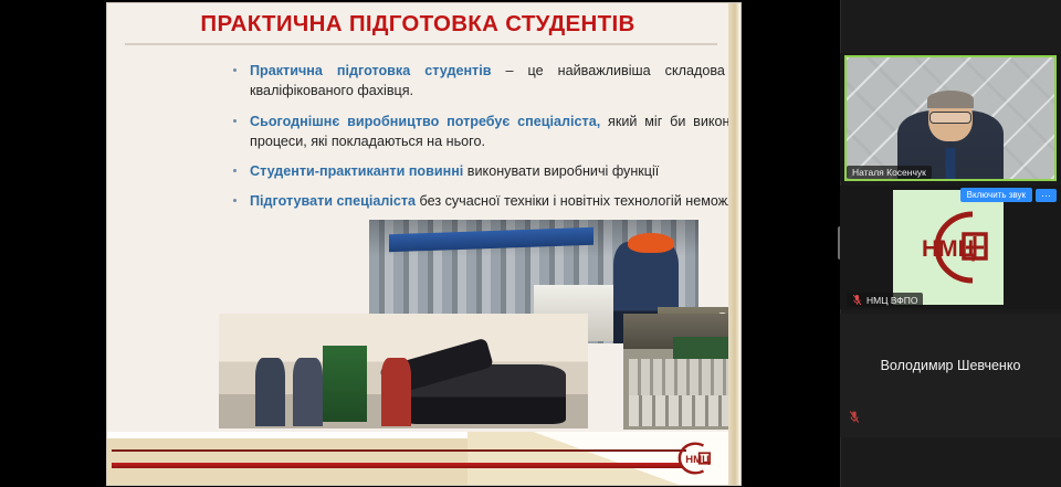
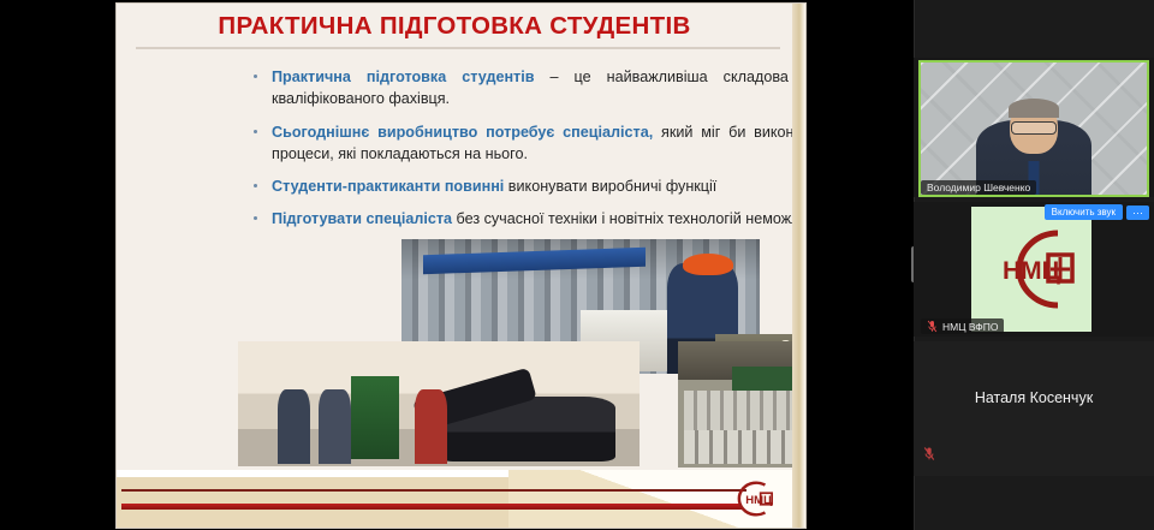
  ПРАКТИЧНА ПІДГОТОВКА СТУДЕНТІВ
  Практична підготовка студентів – це найважливіша складова кваліфікованого фахівця.
  Сьогоднішнє виробництво потребує спеціаліста, який міг би викон процеси, які покладаються на нього.
  Студенти-практиканти повинні виконувати виробничі функції
  Підготувати спеціаліста без сучасної техніки і новітніх технологій немож
  НМЦ
- Наталя Косенчук
+ Володимир Шевченко
  Включить звук
  ···
  НМЦ ВФПО
- Володимир Шевченко
+ Наталя Косенчук
